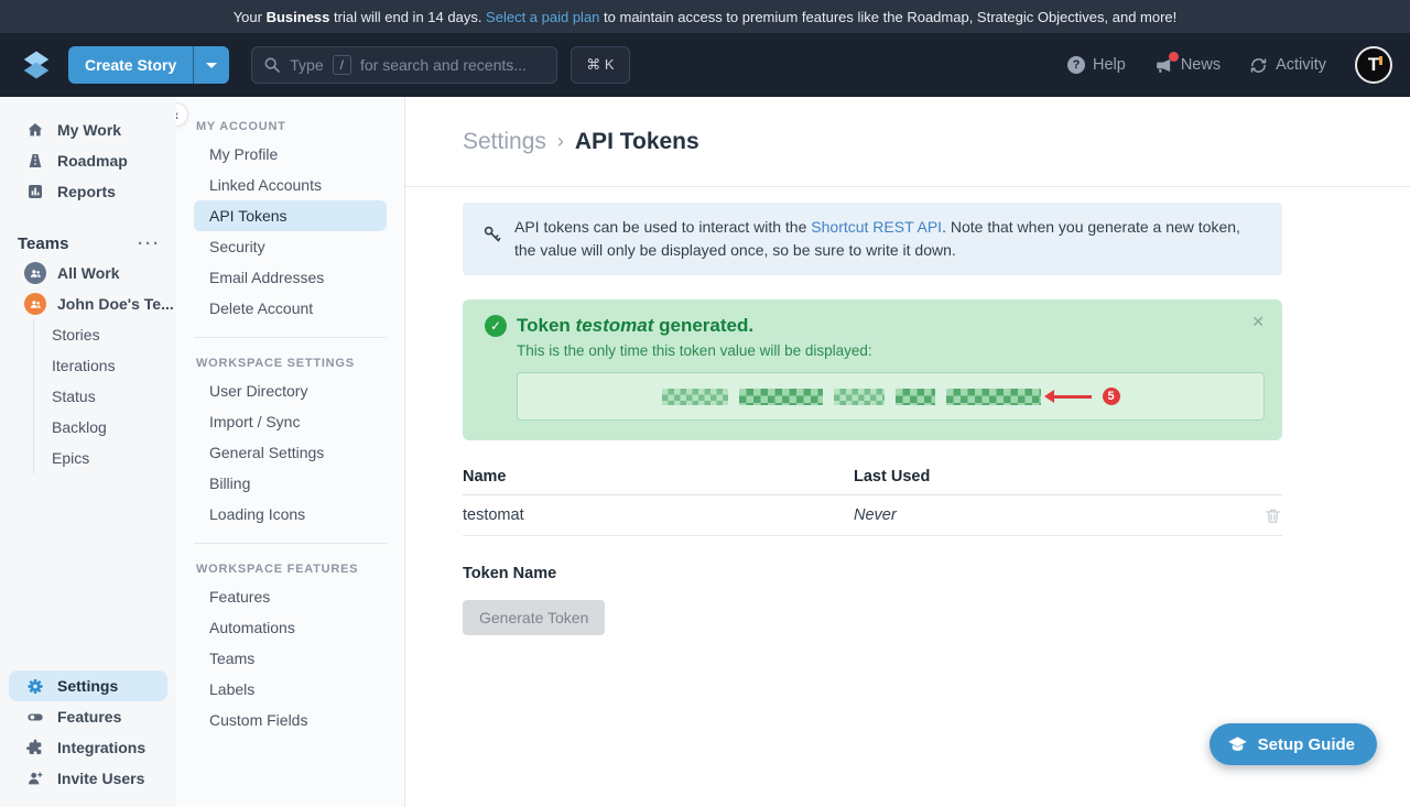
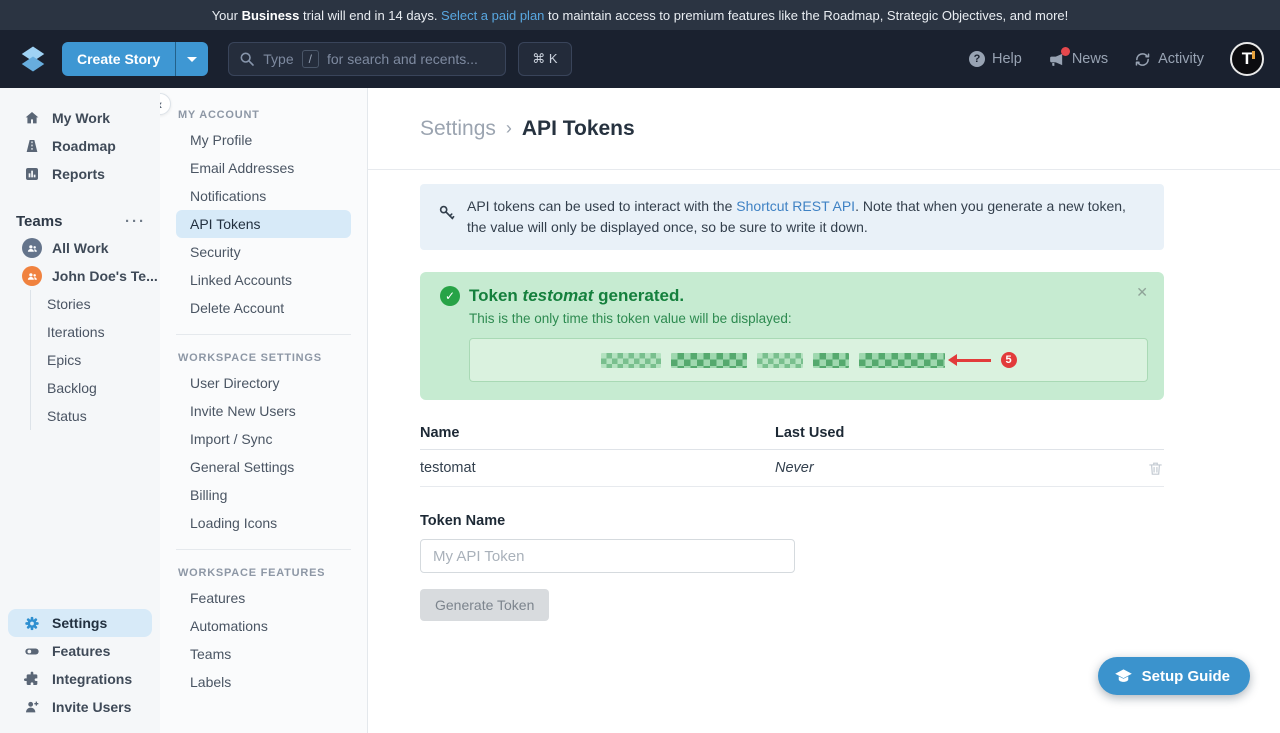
  Your
  Business
  trial will end in 14 days.
  Select a paid plan
  to maintain access to premium features like the Roadmap, Strategic Objectives, and more!
  Create Story
  Type
  /
  for search and recents...
  ⌘ K
  ?
  Help
  News
  Activity
  T
  My Work
  Roadmap
  Reports
  Teams
  ···
  All Work
  John Doe's Te...
  Stories
  Iterations
- Status
+ Epics
  Backlog
- Epics
+ Status
  Settings
  Features
  Integrations
  Invite Users
  ‹
  MY ACCOUNT
  My Profile
- Linked Accounts
+ Email Addresses
+ Notifications
  API Tokens
  Security
- Email Addresses
+ Linked Accounts
  Delete Account
  WORKSPACE SETTINGS
  User Directory
+ Invite New Users
  Import / Sync
  General Settings
  Billing
  Loading Icons
  WORKSPACE FEATURES
  Features
  Automations
  Teams
  Labels
- Custom Fields
  Settings
  ›
  API Tokens
  API tokens can be used to interact with the Shortcut REST API. Note that when you generate a new token, the value will only be displayed once, so be sure to write it down.
  ✓
  Token testomat generated.
  ✕
  This is the only time this token value will be displayed:
  5
  Name
  Last Used
  testomat
  Never
  Token Name
+ My API Token
  Generate Token
  Setup Guide
